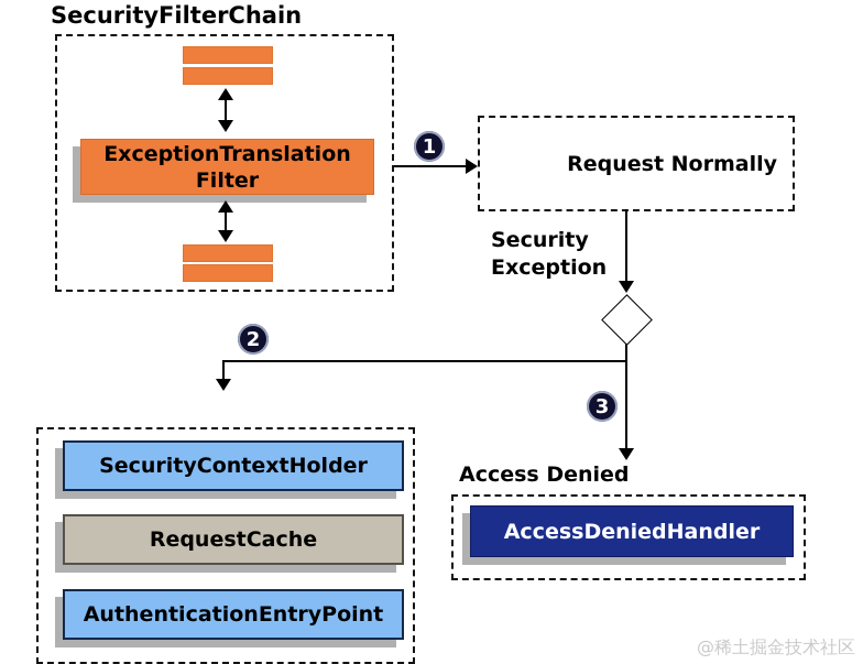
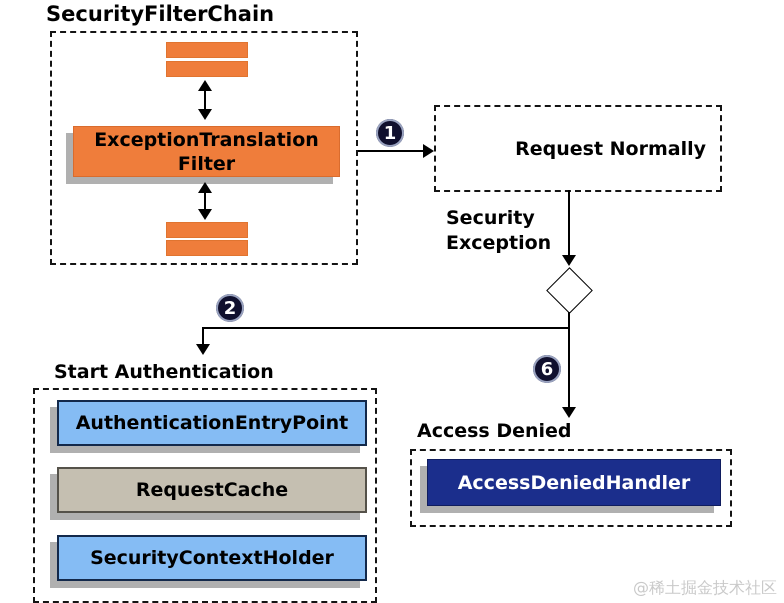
  SecurityFilterChain
  ExceptionTranslation
  Filter
  1
  Request Normally
  Security
  Exception
  2
- 3
+ 6
+ Start Authentication
- SecurityContextHolder
+ AuthenticationEntryPoint
  RequestCache
- AuthenticationEntryPoint
+ SecurityContextHolder
  Access Denied
  AccessDeniedHandler
  @稀土掘金技术社区
